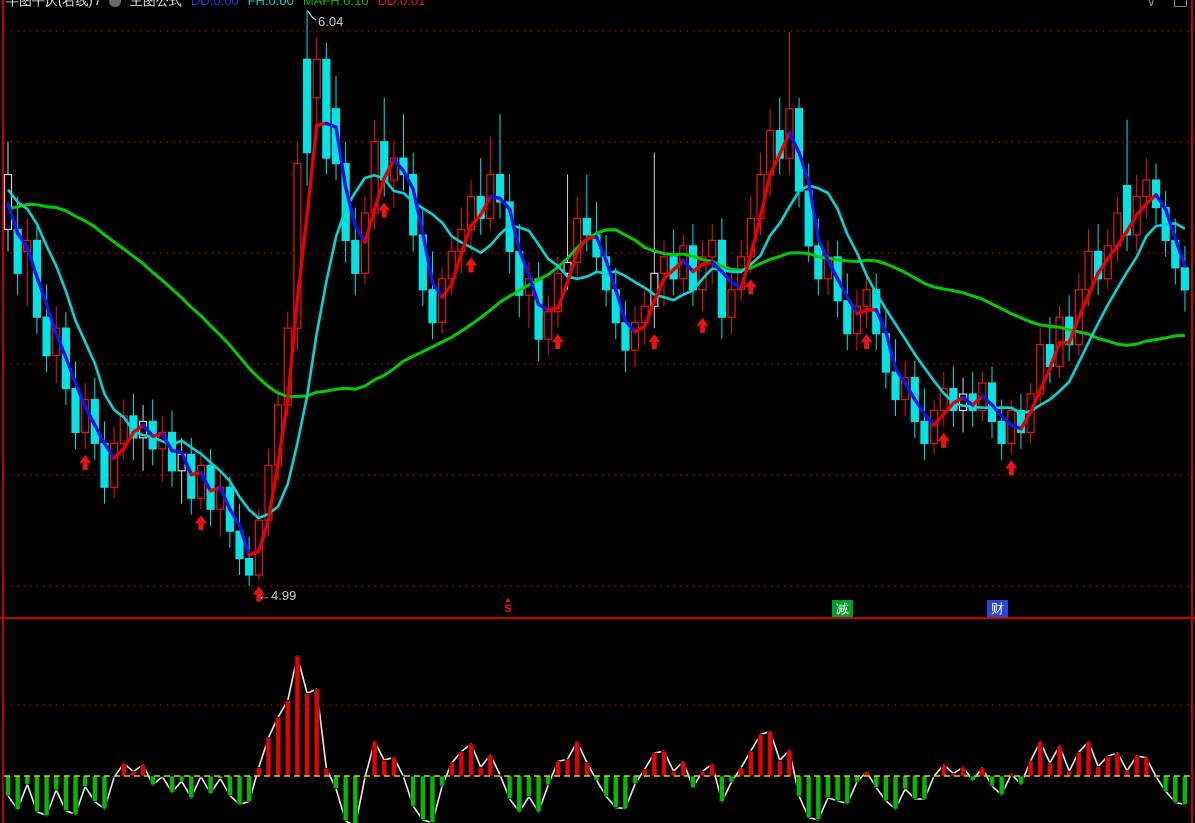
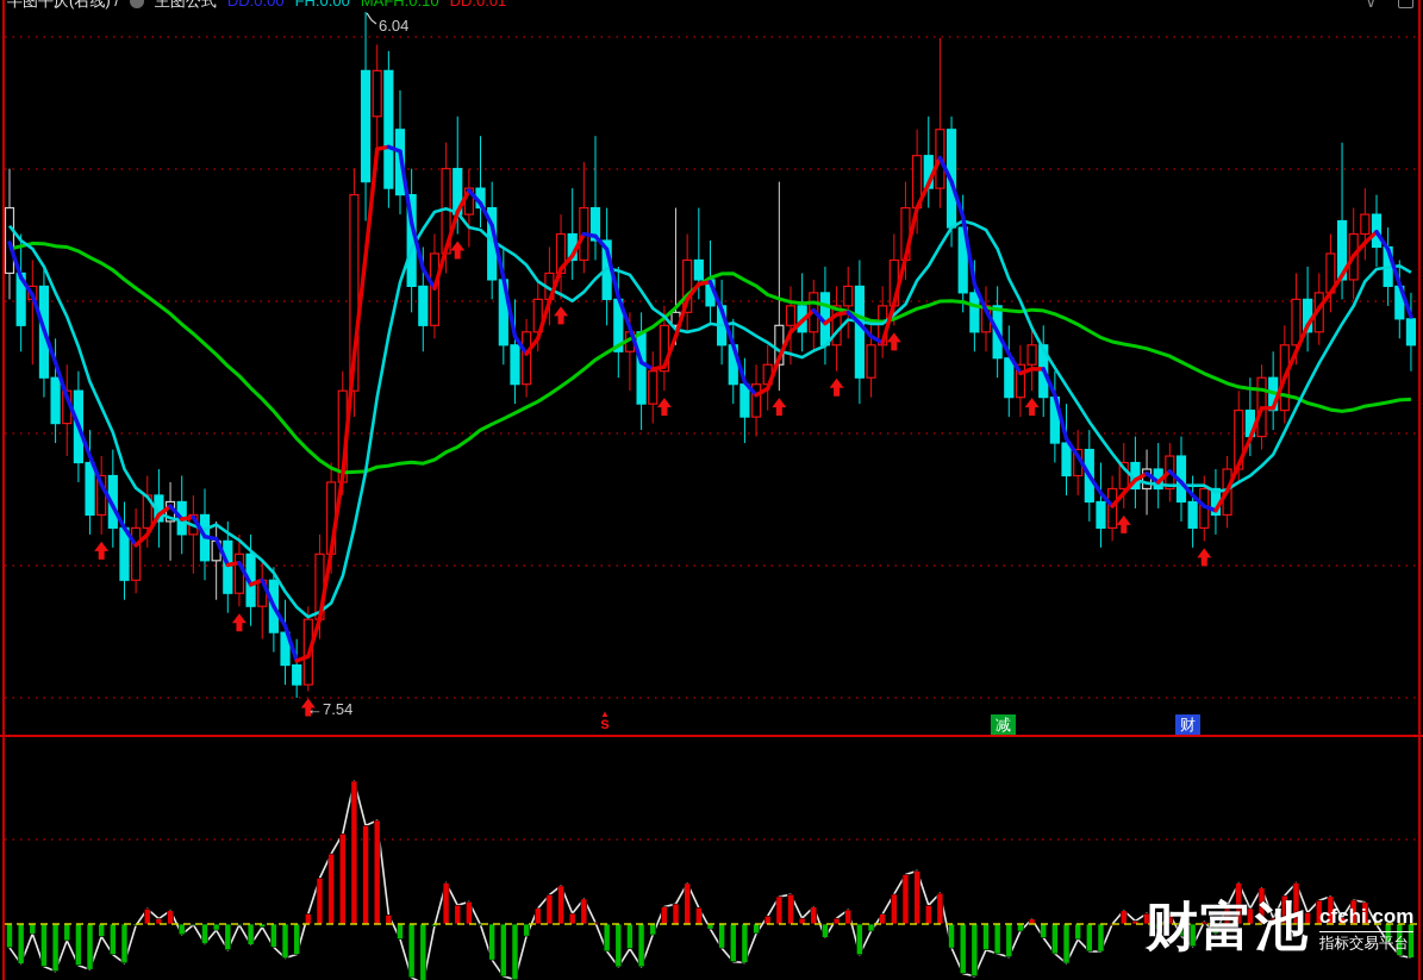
  半图平仄(右线) /
  主图公式
  DD:0.00
  FH:0.00
  MAFH:0.10
  DD:0.01
  ∨
  6.04
- ←4.99
+ ←7.54
  ▲
  s
  减
  财
+ 财富池
+ cfchi.com
+ 指标交易平台
